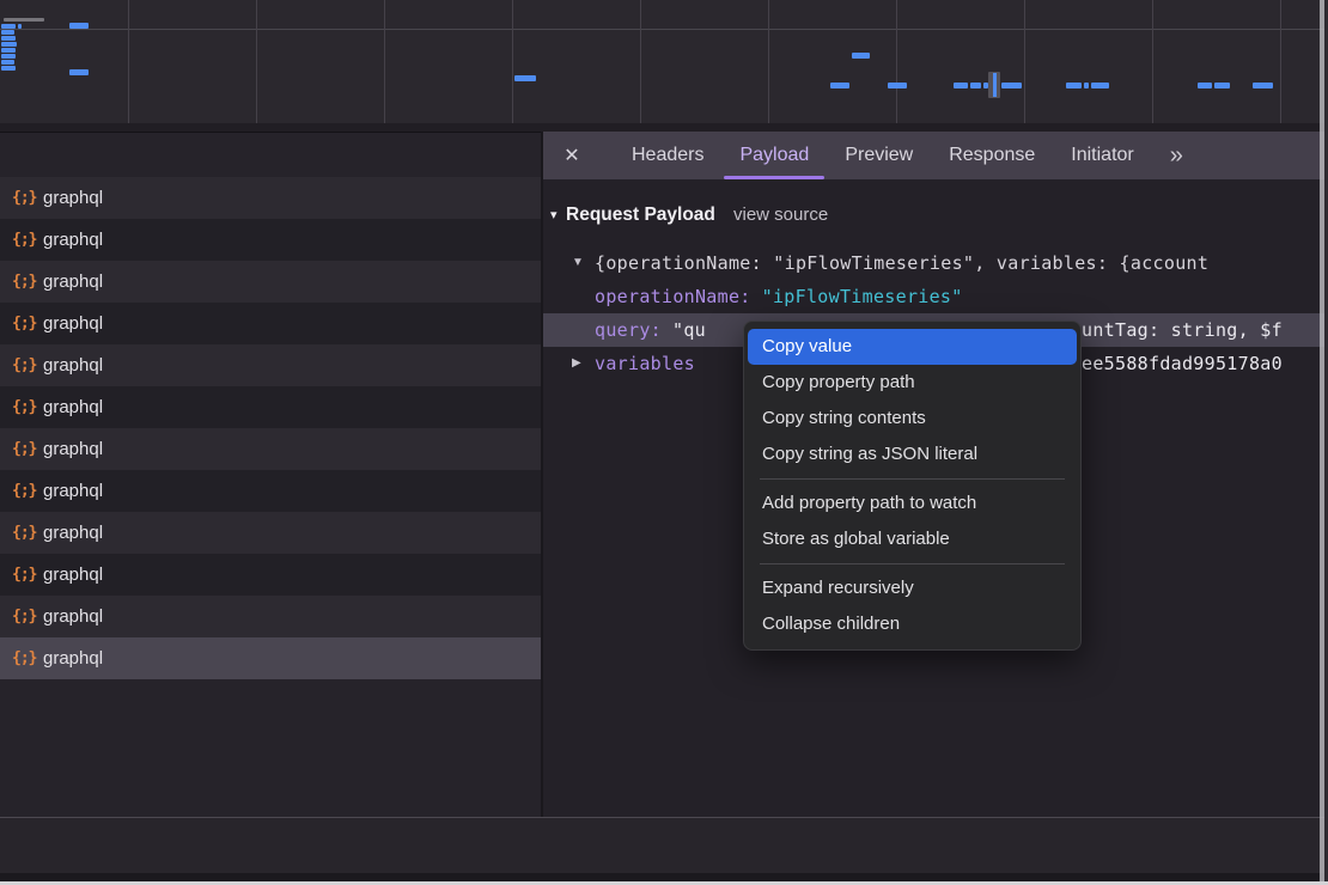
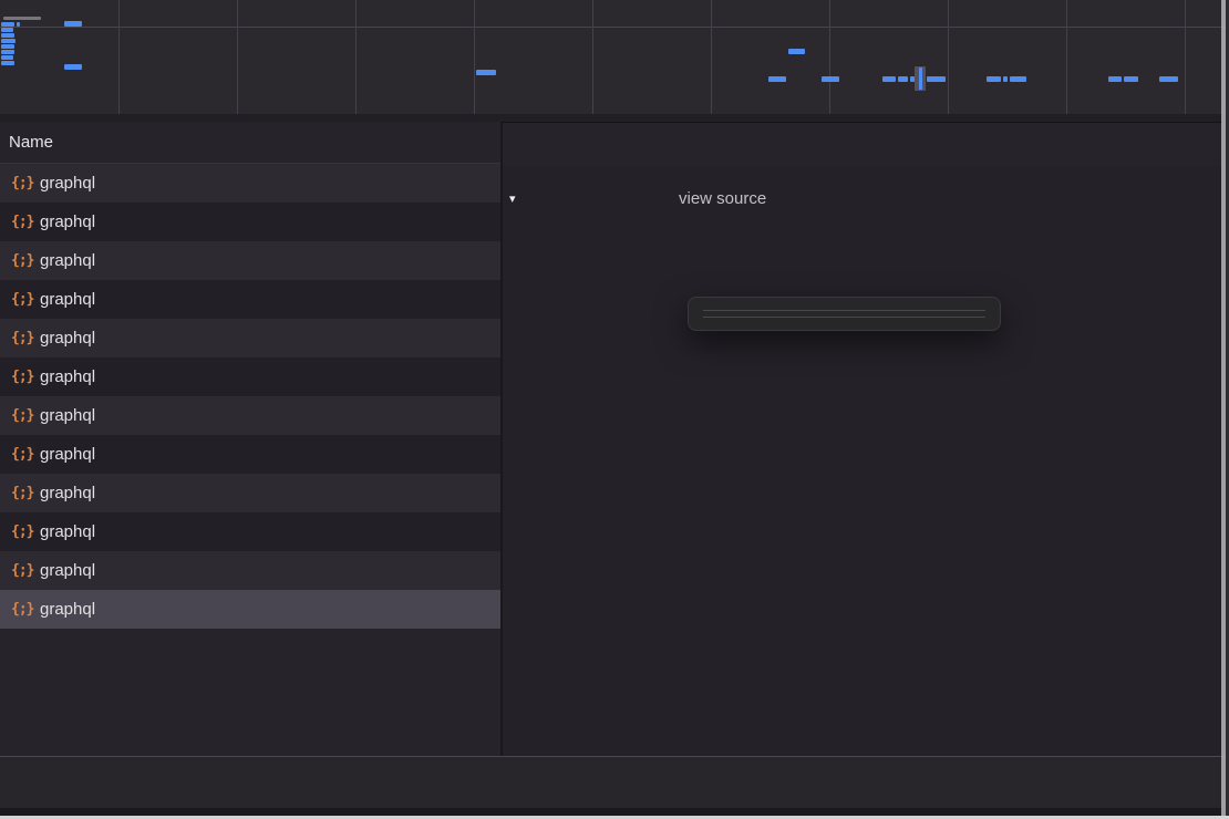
+ Name
  {;}
  graphql
  {;}
  graphql
  {;}
  graphql
  {;}
  graphql
  {;}
  graphql
  {;}
  graphql
  {;}
  graphql
  {;}
  graphql
  {;}
  graphql
  {;}
  graphql
  {;}
  graphql
  {;}
  graphql
- ✕
- Headers
- Payload
- Preview
- Response
- Initiator
- »
  ▾
- Request Payload
  view source
- ▼
- {operationName: "ipFlowTimeseries", variables: {account
- operationName: "ipFlowTimeseries"
- query: "qu
- untTag: string, $f
- ▶
- variables
- ee5588fdad995178a0
- Copy value
- Copy property path
- Copy string contents
- Copy string as JSON literal
- Add property path to watch
- Store as global variable
- Expand recursively
- Collapse children
